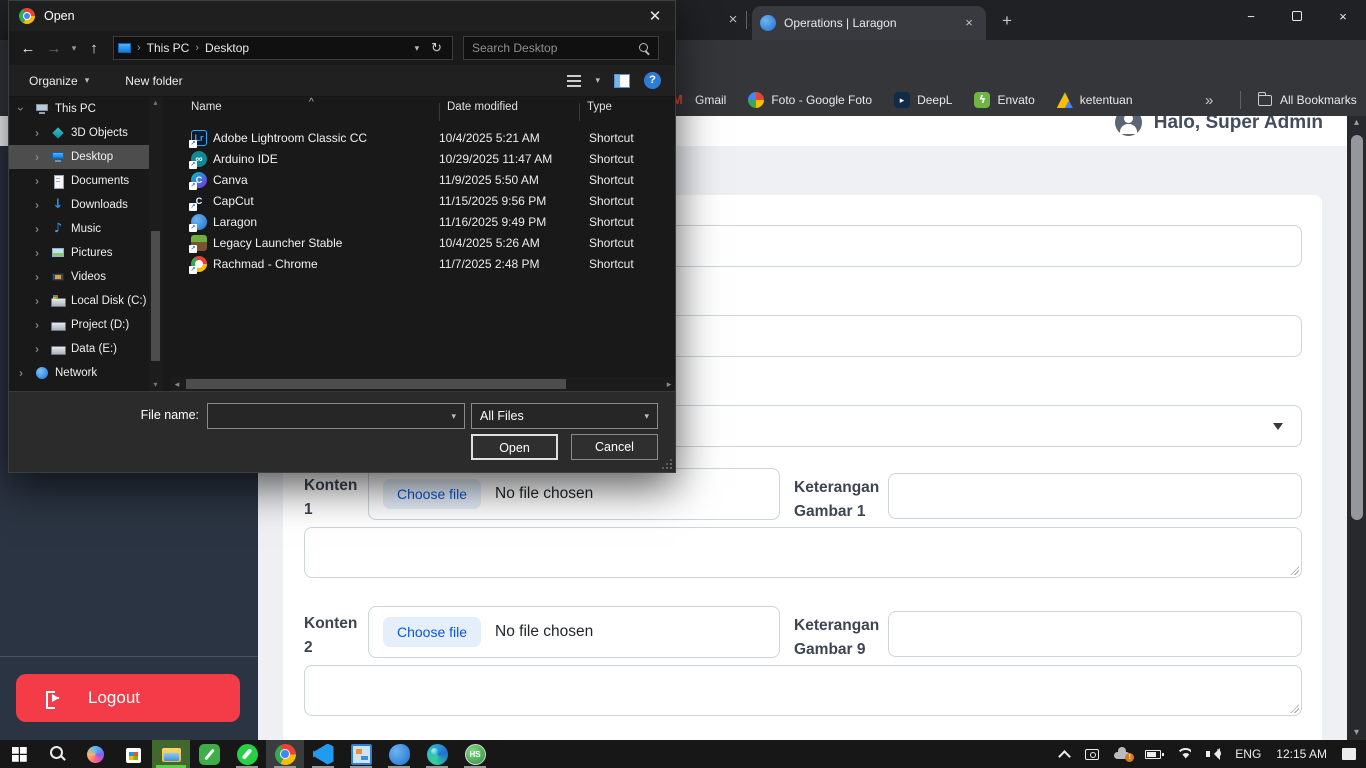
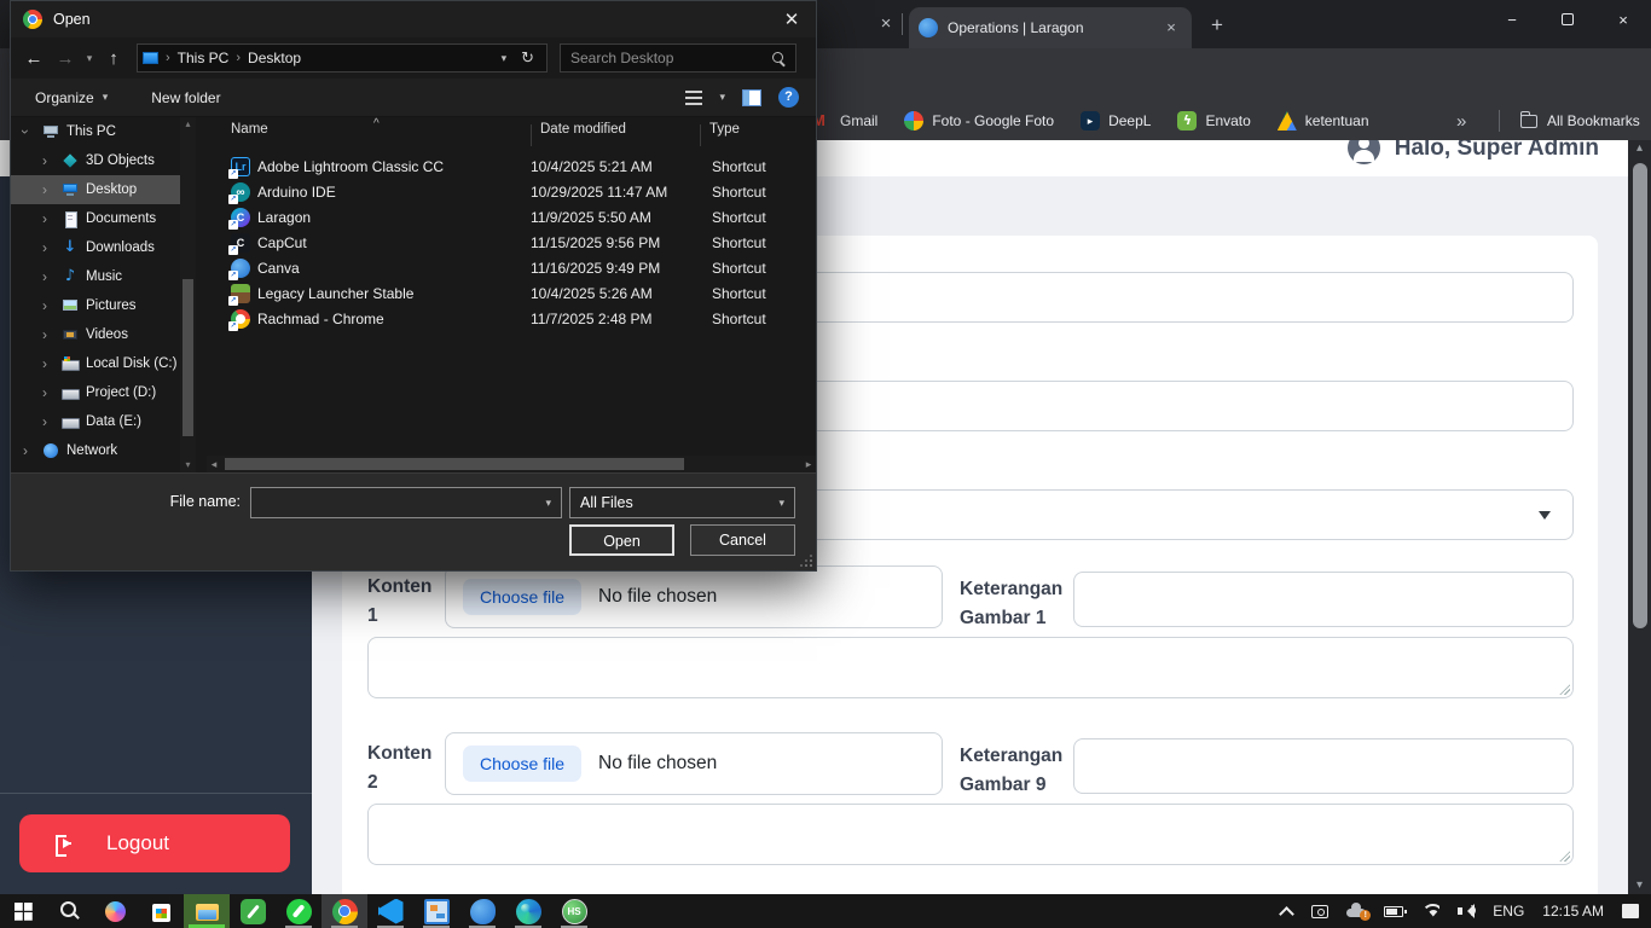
  ×
  Operations | Laragon
  ×
  +
  −
  ×
  Gmail
  Foto - Google Foto
  DeepL
  Envato
  ketentuan
  »
  All Bookmarks
  Logout
  Halo, Super Admin
  Konten 1
  Choose file
  No file chosen
  Keterangan Gambar 1
  Konten 2
  Choose file
  No file chosen
  Keterangan Gambar 9
  ▴
  ▾
  Open
  ✕
  ←
  →
  ▾
  ↑
  ›
  This PC
  ›
  Desktop
  ▾
  ↻
  Search Desktop
  Organize
  ▾
  New folder
  ▾
  ?
  This PC
  3D Objects
  Desktop
  Documents
  Downloads
  Music
  Pictures
  Videos
  Local Disk (C:)
  Project (D:)
  Data (E:)
  Network
  ▴
  ▾
  Name
  ^
  Date modified
  Type
  Adobe Lightroom Classic CC
  10/4/2025 5:21 AM
  Shortcut
  Arduino IDE
  10/29/2025 11:47 AM
  Shortcut
- Canva
+ Laragon
  11/9/2025 5:50 AM
  Shortcut
  CapCut
  11/15/2025 9:56 PM
  Shortcut
- Laragon
+ Canva
  11/16/2025 9:49 PM
  Shortcut
  Legacy Launcher Stable
  10/4/2025 5:26 AM
  Shortcut
  Rachmad - Chrome
  11/7/2025 2:48 PM
  Shortcut
  ◂
  ▸
  File name:
  ▾
  All Files
  ▾
  Open
  Cancel
  ENG
  12:15 AM
